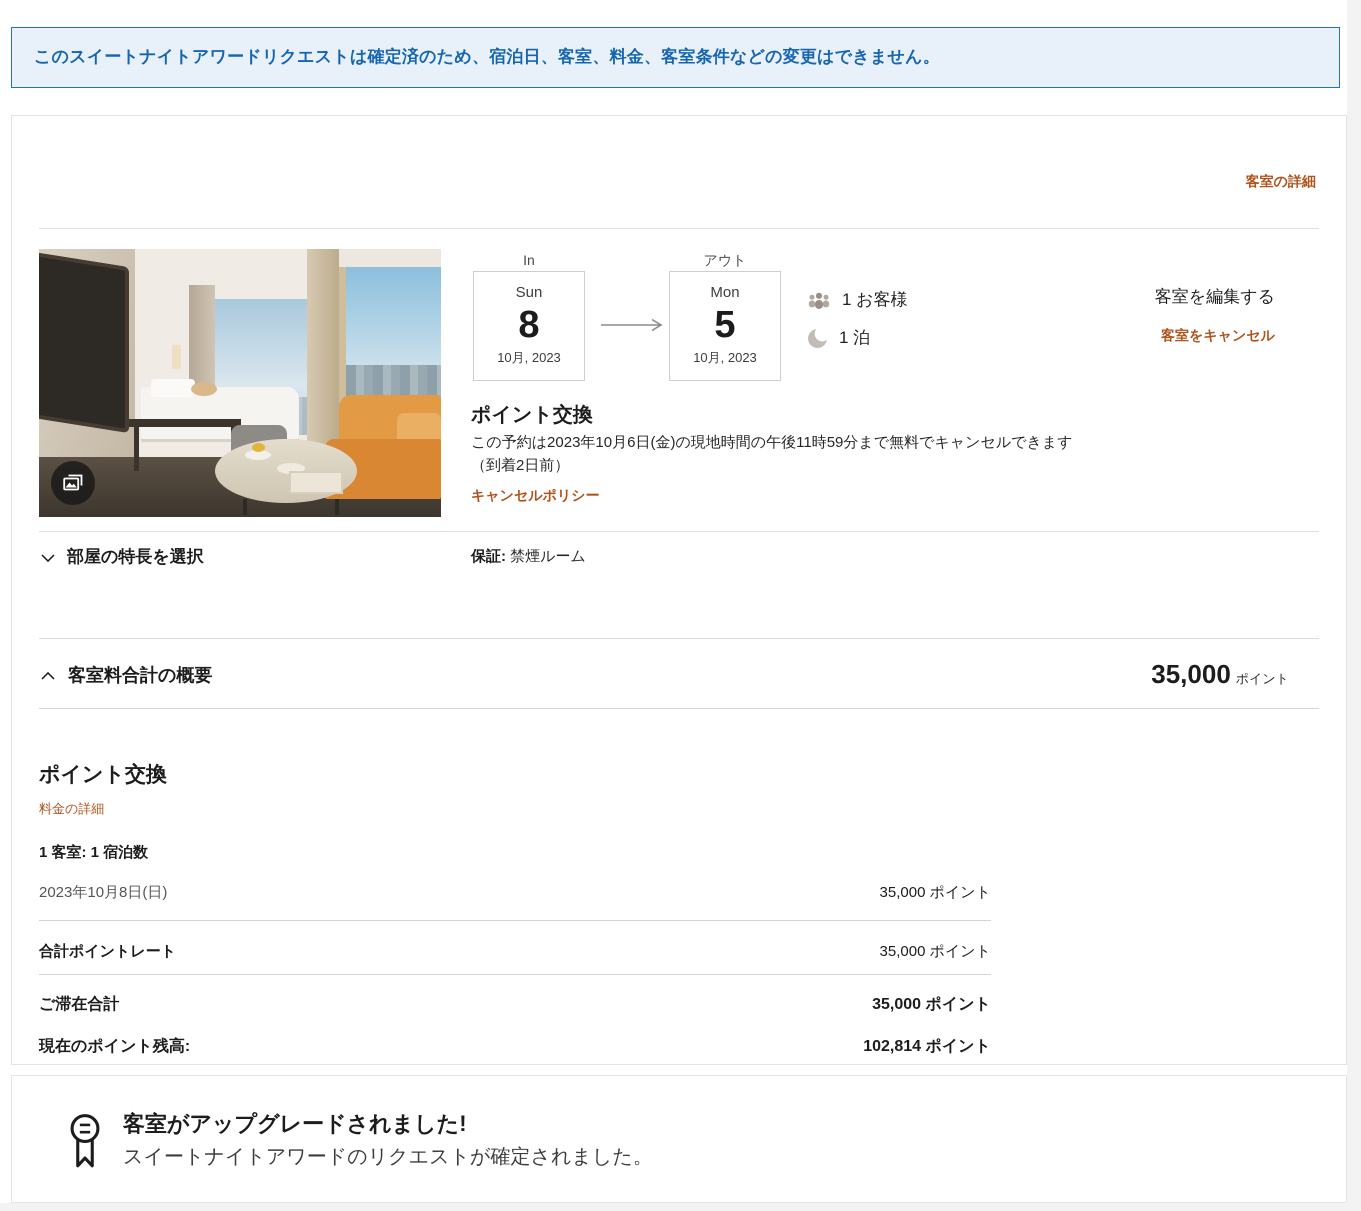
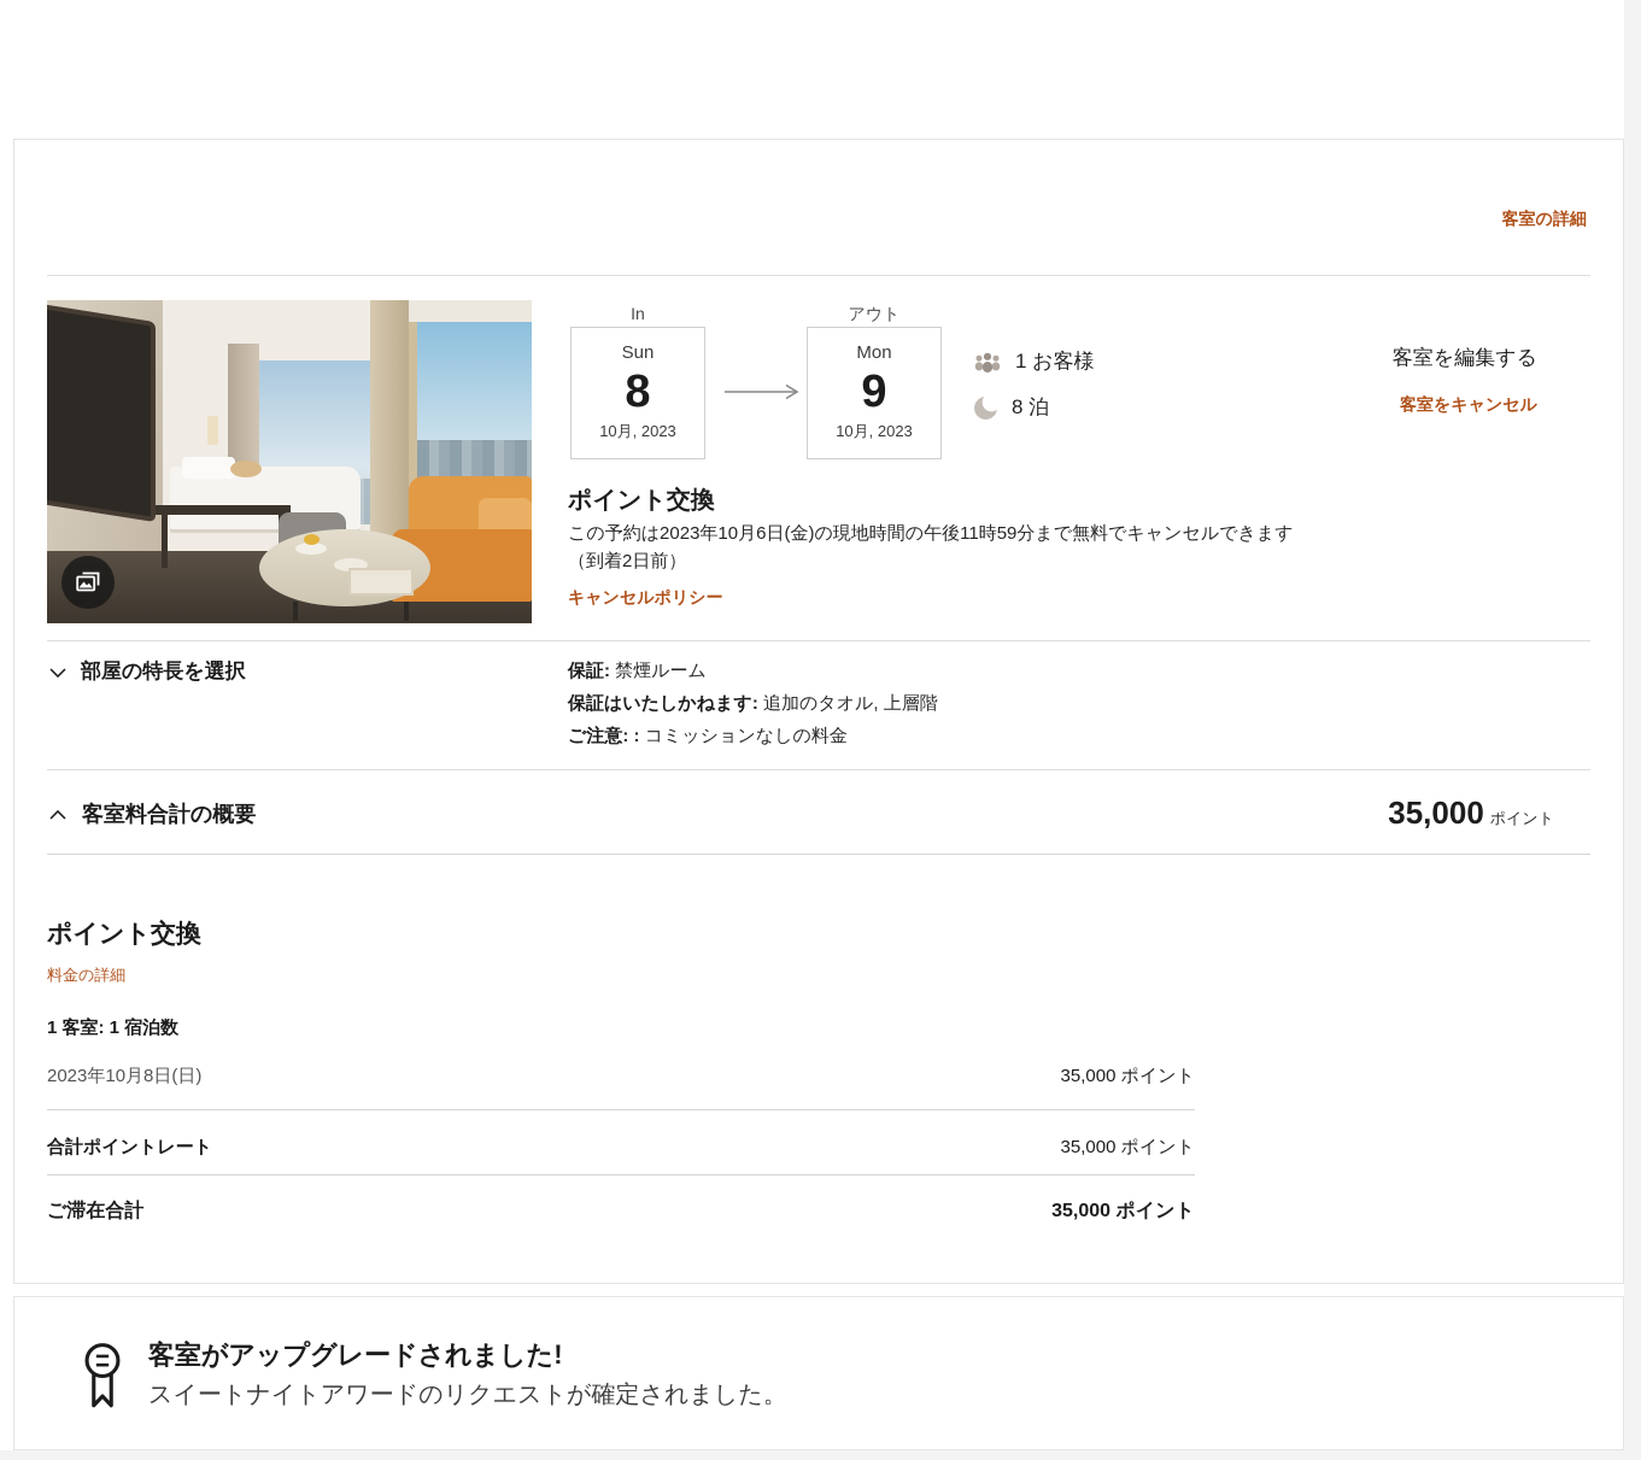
- このスイートナイトアワードリクエストは確定済のため、宿泊日、客室、料金、客室条件などの変更はできません。
  客室の詳細
  In
  Sun
  8
  10月, 2023
  アウト
  Mon
- 5
+ 9
  10月, 2023
  1 お客様
- 1 泊
+ 8 泊
  客室を編集する
  客室をキャンセル
  ポイント交換
  この予約は2023年10月6日(金)の現地時間の午後11時59分まで無料でキャンセルできます
  （到着2日前）
  キャンセルポリシー
  部屋の特長を選択
  保証: 禁煙ルーム
+ 保証はいたしかねます: 追加のタオル, 上層階
+ ご注意: : コミッションなしの料金
  客室料合計の概要
  35,000 ポイント
  ポイント交換
  料金の詳細
  1 客室: 1 宿泊数
  2023年10月8日(日)
  35,000 ポイント
  合計ポイントレート
  35,000 ポイント
  ご滞在合計
  35,000 ポイント
- 現在のポイント残高:
- 102,814 ポイント
  客室がアップグレードされました!
  スイートナイトアワードのリクエストが確定されました。
